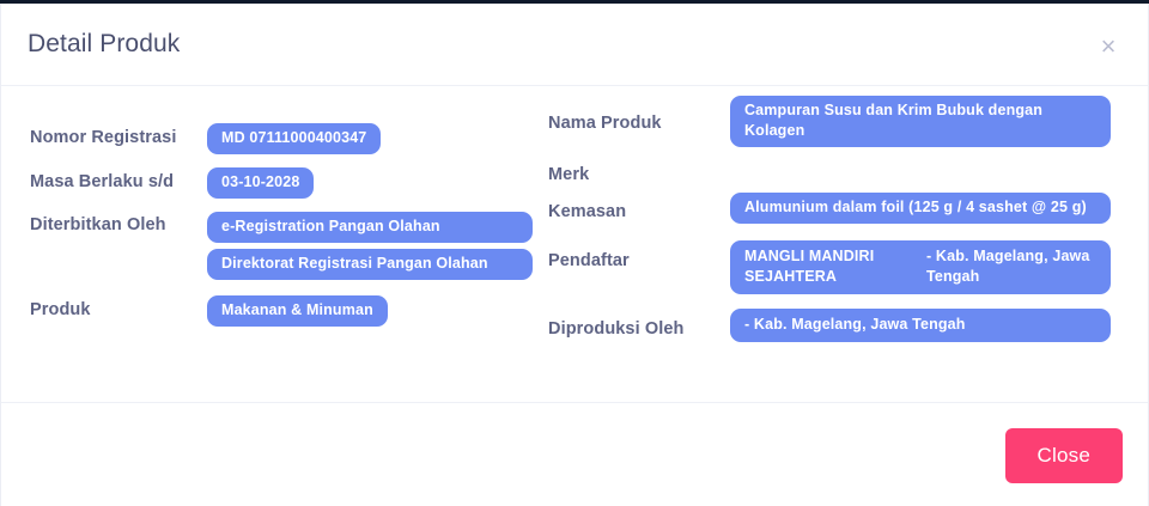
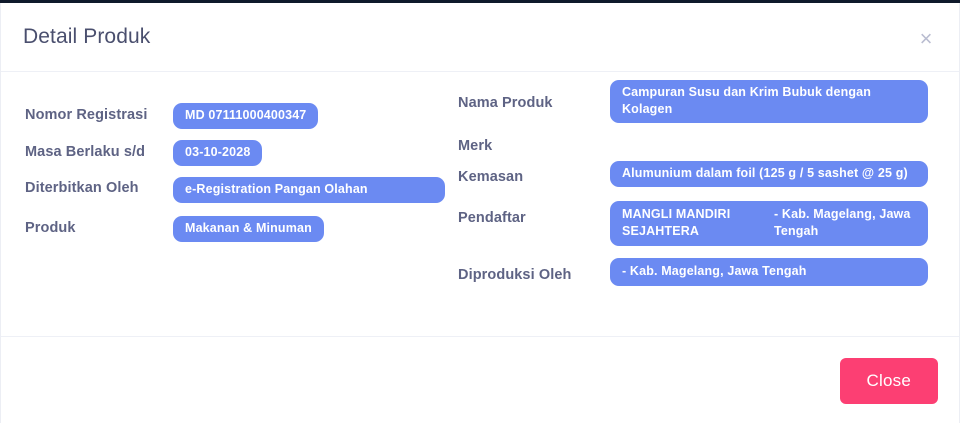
  Detail Produk
  ×
  Nomor Registrasi
  MD 07111000400347
  Masa Berlaku s/d
  03-10-2028
  Diterbitkan Oleh
  e-Registration Pangan Olahan
- Direktorat Registrasi Pangan Olahan
  Produk
  Makanan & Minuman
  Nama Produk
  Campuran Susu dan Krim Bubuk dengan Kolagen
  Merk
  Kemasan
- Alumunium dalam foil (125 g / 4 sashet @ 25 g)
+ Alumunium dalam foil (125 g / 5 sashet @ 25 g)
  Pendaftar
  MANGLI MANDIRI SEJAHTERA
  - Kab. Magelang, Jawa Tengah
  Diproduksi Oleh
  - Kab. Magelang, Jawa Tengah
  Close
